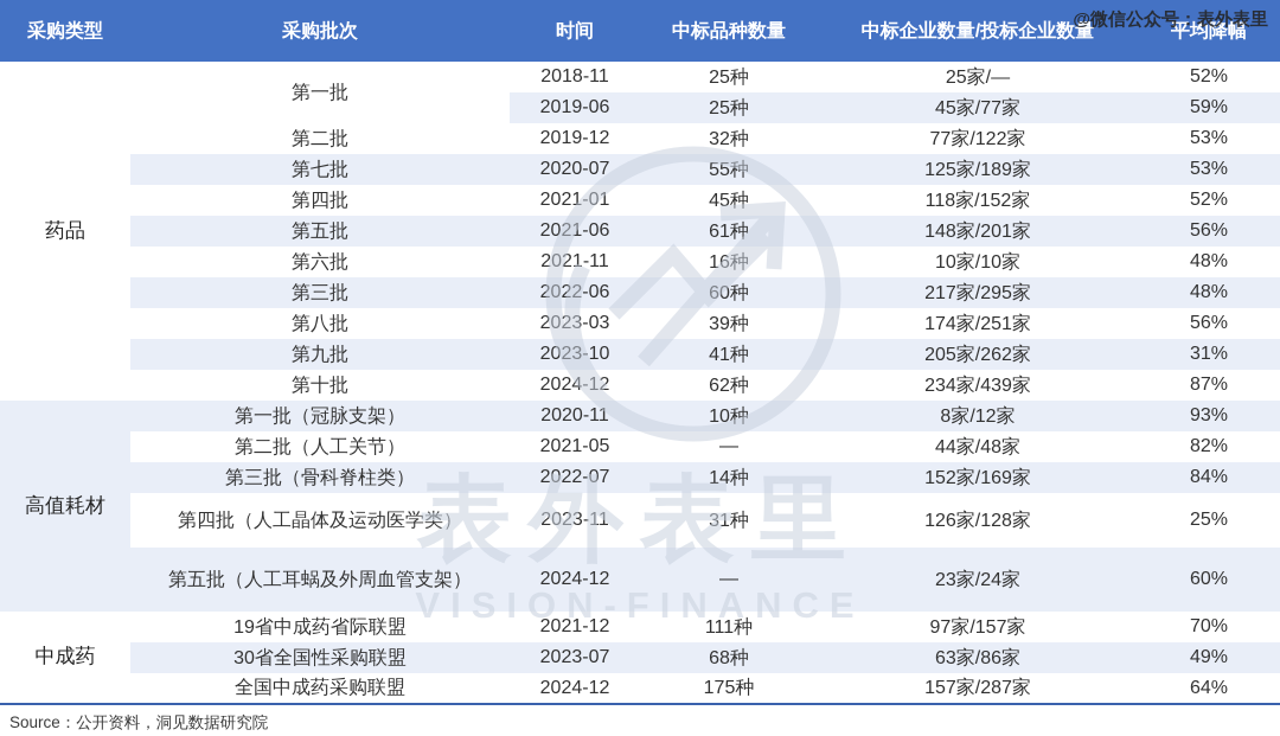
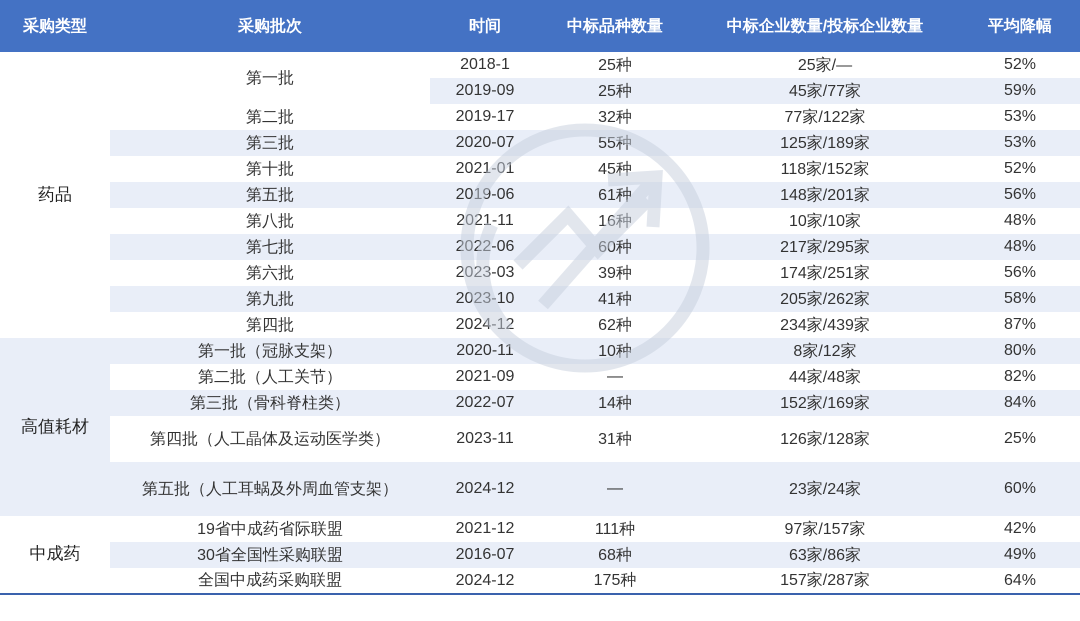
  采购类型	采购批次	时间	中标品种数量	中标企业数量/投标企业数量	平均降幅
- 药品	第一批	2018-11	25种	25家/—	52%
+ 药品	第一批	2018-1	25种	25家/—	52%
- 2019-06	25种	45家/77家	59%
+ 2019-09	25种	45家/77家	59%
- 第二批	2019-12	32种	77家/122家	53%
+ 第二批	2019-17	32种	77家/122家	53%
- 第七批	2020-07	55种	125家/189家	53%
+ 第三批	2020-07	55种	125家/189家	53%
- 第四批	2021-01	45种	118家/152家	52%
+ 第十批	2021-01	45种	118家/152家	52%
- 第五批	2021-06	61种	148家/201家	56%
+ 第五批	2019-06	61种	148家/201家	56%
- 第六批	2021-11	16种	10家/10家	48%
+ 第八批	2021-11	16种	10家/10家	48%
- 第三批	2022-06	60种	217家/295家	48%
+ 第七批	2022-06	60种	217家/295家	48%
- 第八批	2023-03	39种	174家/251家	56%
+ 第六批	2023-03	39种	174家/251家	56%
- 第九批	2023-10	41种	205家/262家	31%
+ 第九批	2023-10	41种	205家/262家	58%
- 第十批	2024-12	62种	234家/439家	87%
+ 第四批	2024-12	62种	234家/439家	87%
- 高值耗材	第一批（冠脉支架）	2020-11	10种	8家/12家	93%
+ 高值耗材	第一批（冠脉支架）	2020-11	10种	8家/12家	80%
- 第二批（人工关节）	2021-05	—	44家/48家	82%
+ 第二批（人工关节）	2021-09	—	44家/48家	82%
  第三批（骨科脊柱类）	2022-07	14种	152家/169家	84%
  第四批（人工晶体及运动医学类）	2023-11	31种	126家/128家	25%
  第五批（人工耳蜗及外周血管支架）	2024-12	—	23家/24家	60%
- 中成药	19省中成药省际联盟	2021-12	111种	97家/157家	70%
+ 中成药	19省中成药省际联盟	2021-12	111种	97家/157家	42%
- 30省全国性采购联盟	2023-07	68种	63家/86家	49%
+ 30省全国性采购联盟	2016-07	68种	63家/86家	49%
  全国中成药采购联盟	2024-12	175种	157家/287家	64%
- Source：公开资料，洞见数据研究院
- @微信公众号：表外表里
- 表外表里
- VISION-FINANCE
